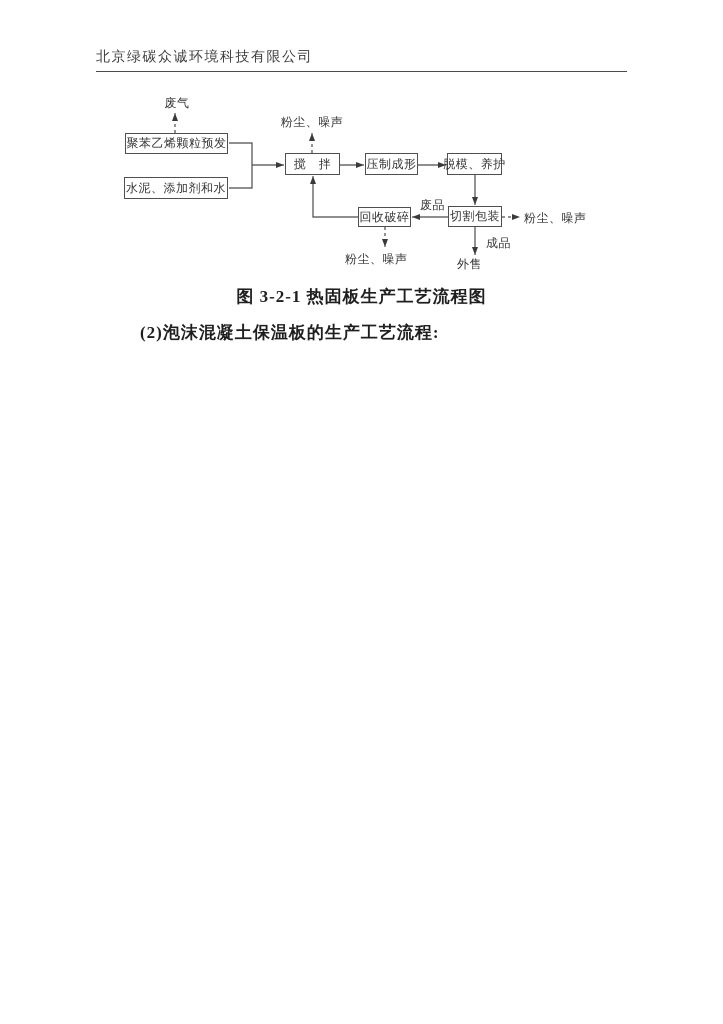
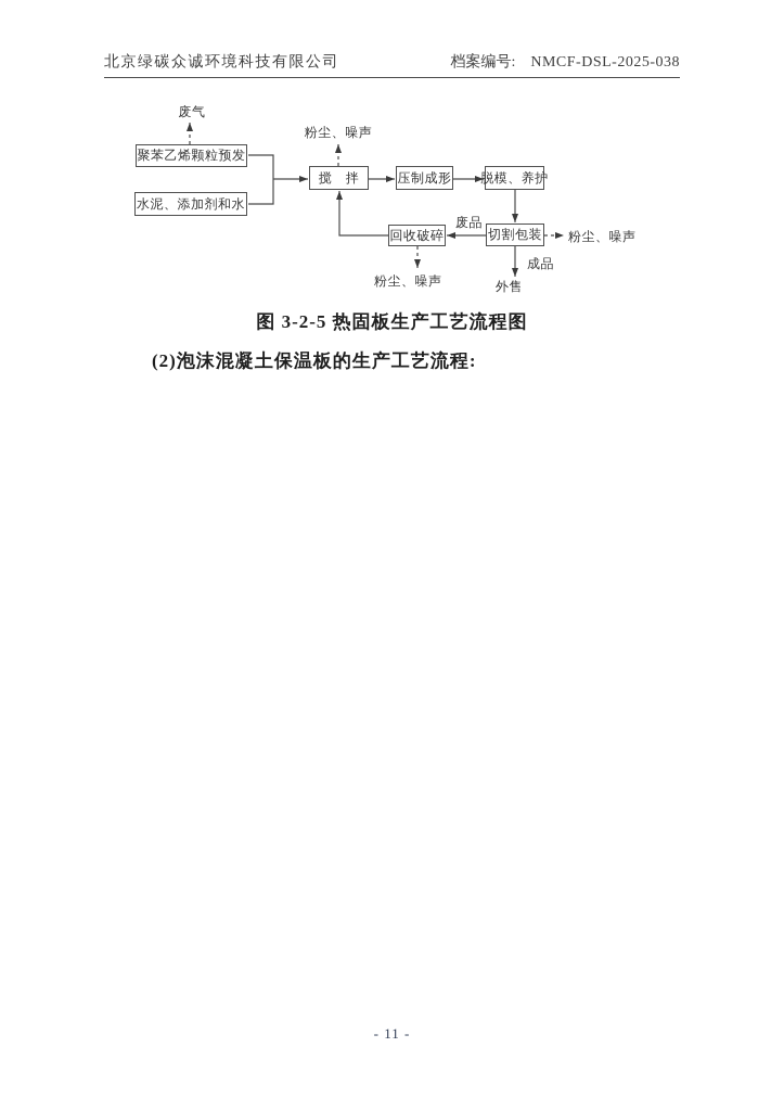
  北京绿碳众诚环境科技有限公司
+ 档案编号: NMCF-DSL-2025-038
  聚苯乙烯颗粒预发
  水泥、添加剂和水
  搅 拌
  压制成形
  脱模、养护
  回收破碎
  切割包装
  废气
  粉尘、噪声
  废品
  粉尘、噪声
  成品
  外售
  粉尘、噪声
- 图 3-2-1 热固板生产工艺流程图
+ 图 3-2-5 热固板生产工艺流程图
  (2)泡沫混凝土保温板的生产工艺流程:
+ - 11 -
